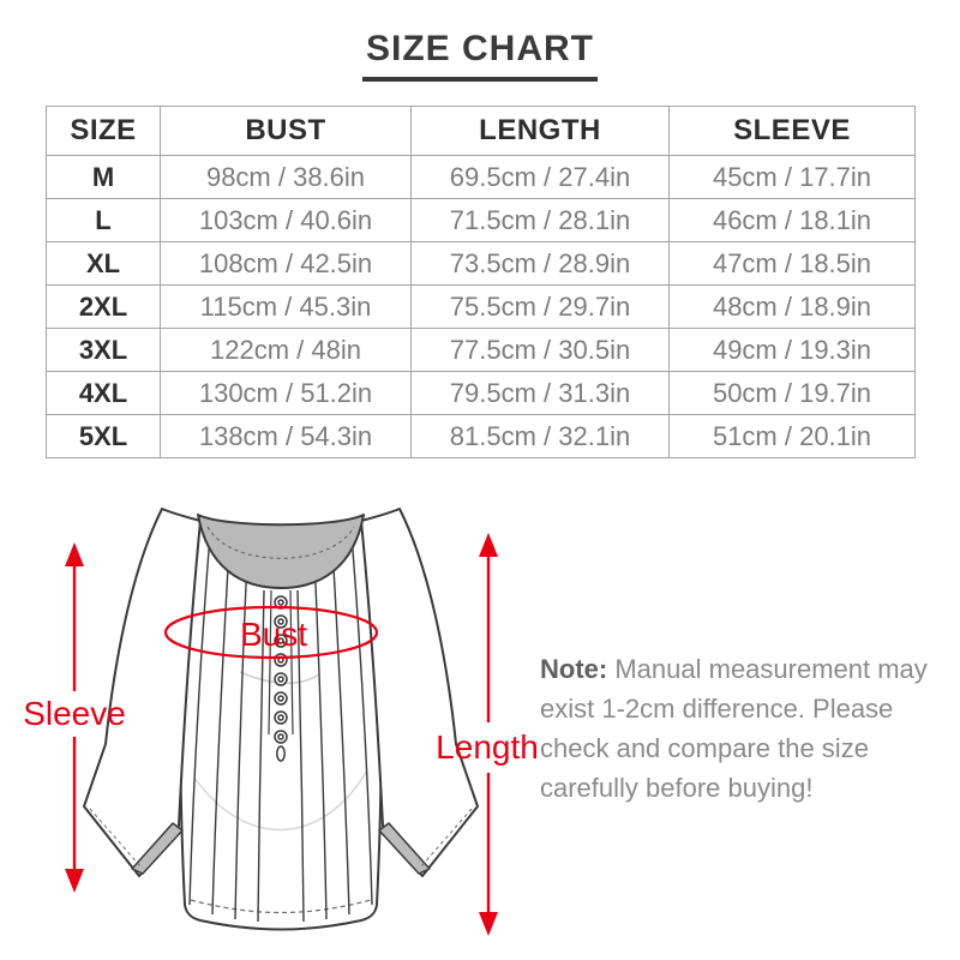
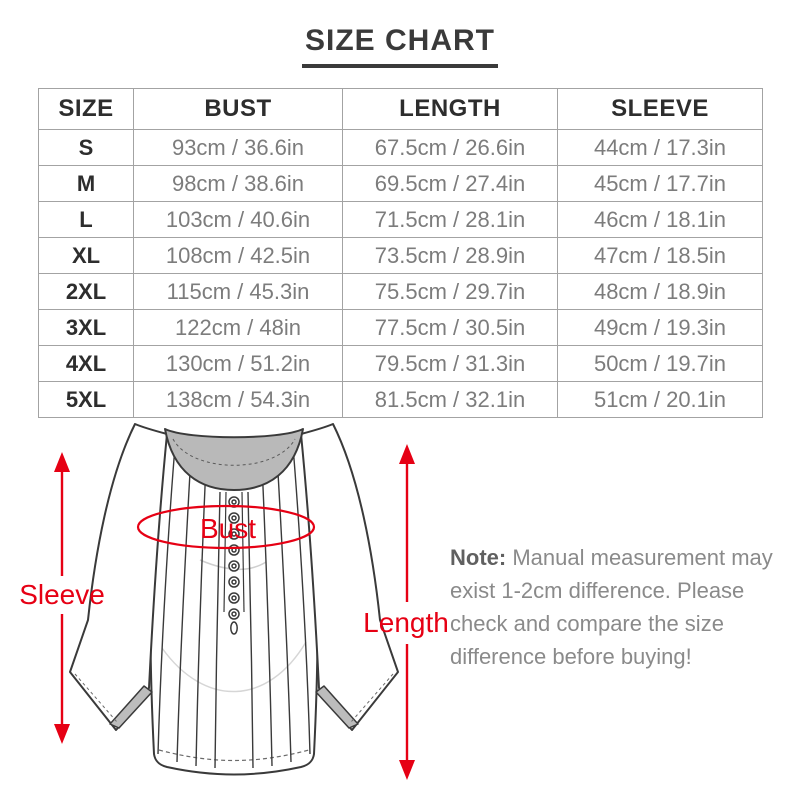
  SIZE CHART
  SIZE	BUST	LENGTH	SLEEVE
+ S	93cm / 36.6in	67.5cm / 26.6in	44cm / 17.3in
  M	98cm / 38.6in	69.5cm / 27.4in	45cm / 17.7in
  L	103cm / 40.6in	71.5cm / 28.1in	46cm / 18.1in
  XL	108cm / 42.5in	73.5cm / 28.9in	47cm / 18.5in
  2XL	115cm / 45.3in	75.5cm / 29.7in	48cm / 18.9in
  3XL	122cm / 48in	77.5cm / 30.5in	49cm / 19.3in
  4XL	130cm / 51.2in	79.5cm / 31.3in	50cm / 19.7in
  5XL	138cm / 54.3in	81.5cm / 32.1in	51cm / 20.1in
  Bust
  Sleeve
  Length
- Note: Manual measurement may exist 1-2cm difference. Please check and compare the size carefully before buying!
+ Note: Manual measurement may exist 1-2cm difference. Please check and compare the size difference before buying!
